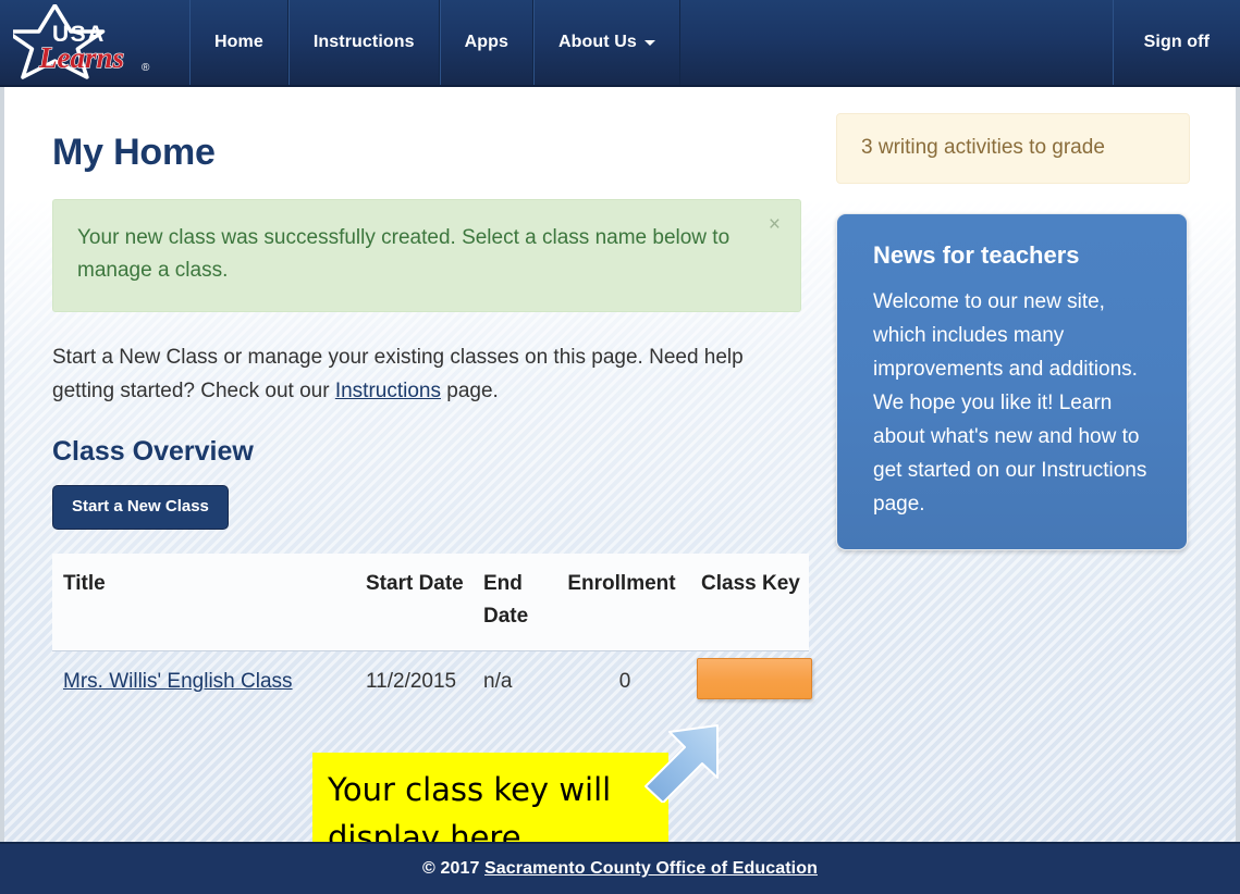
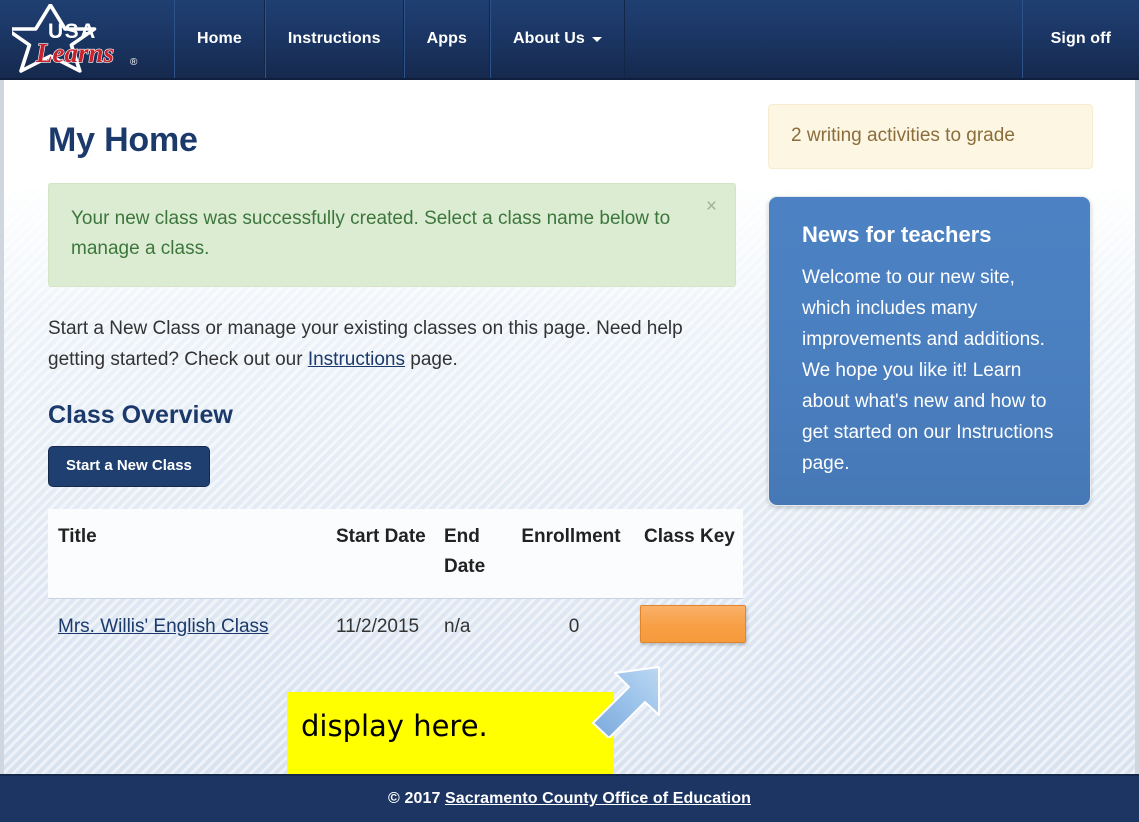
  USA
  Learns
  ®
  Home
  Instructions
  Apps
  About Us
  Sign off
  My Home
  Your new class was successfully created. Select a class name below to manage a class.
  ×
  Start a New Class or manage your existing classes on this page. Need help getting started? Check out our Instructions page.
  Class Overview
  Start a New Class
  Title	Start Date	End Date	Enrollment	Class Key
  Mrs. Willis' English Class	11/2/2015	n/a	0
- 3 writing activities to grade
+ 2 writing activities to grade
  News for teachers
  Welcome to our new site, which includes many improvements and additions. We hope you like it! Learn about what's new and how to get started on our Instructions page.
- Your class key will
  display here.
  © 2017 Sacramento County Office of Education
